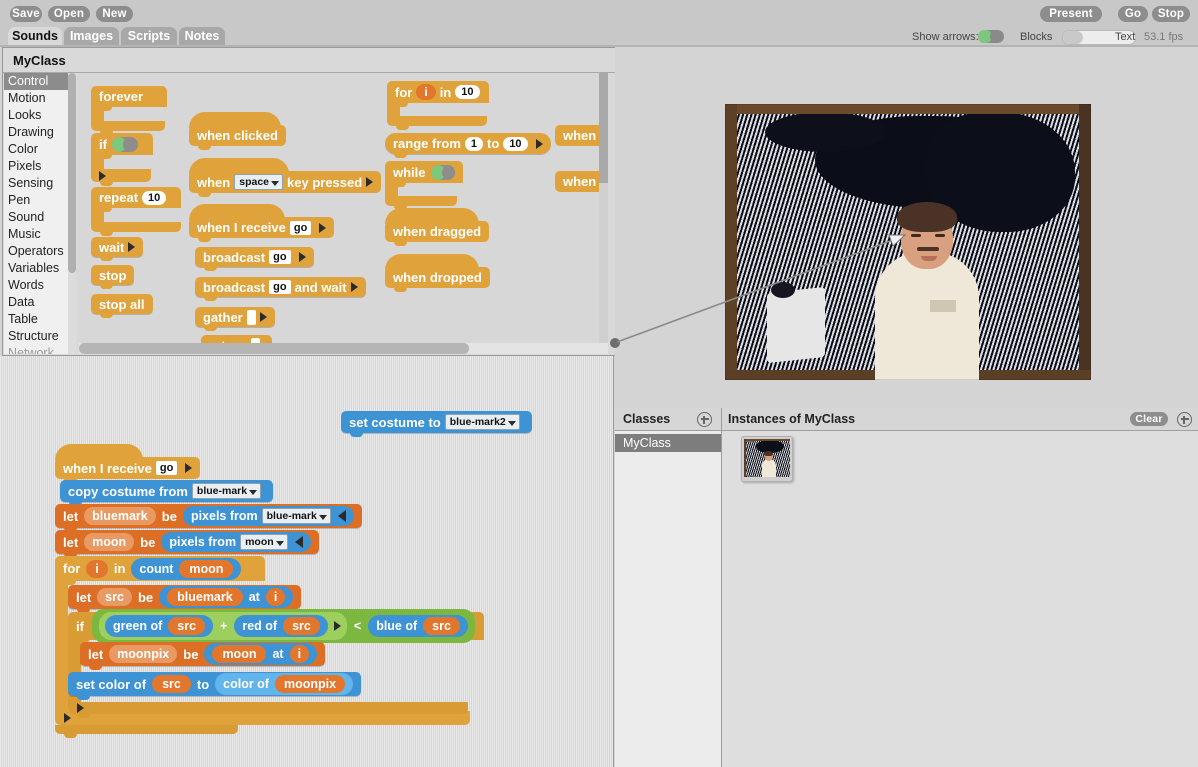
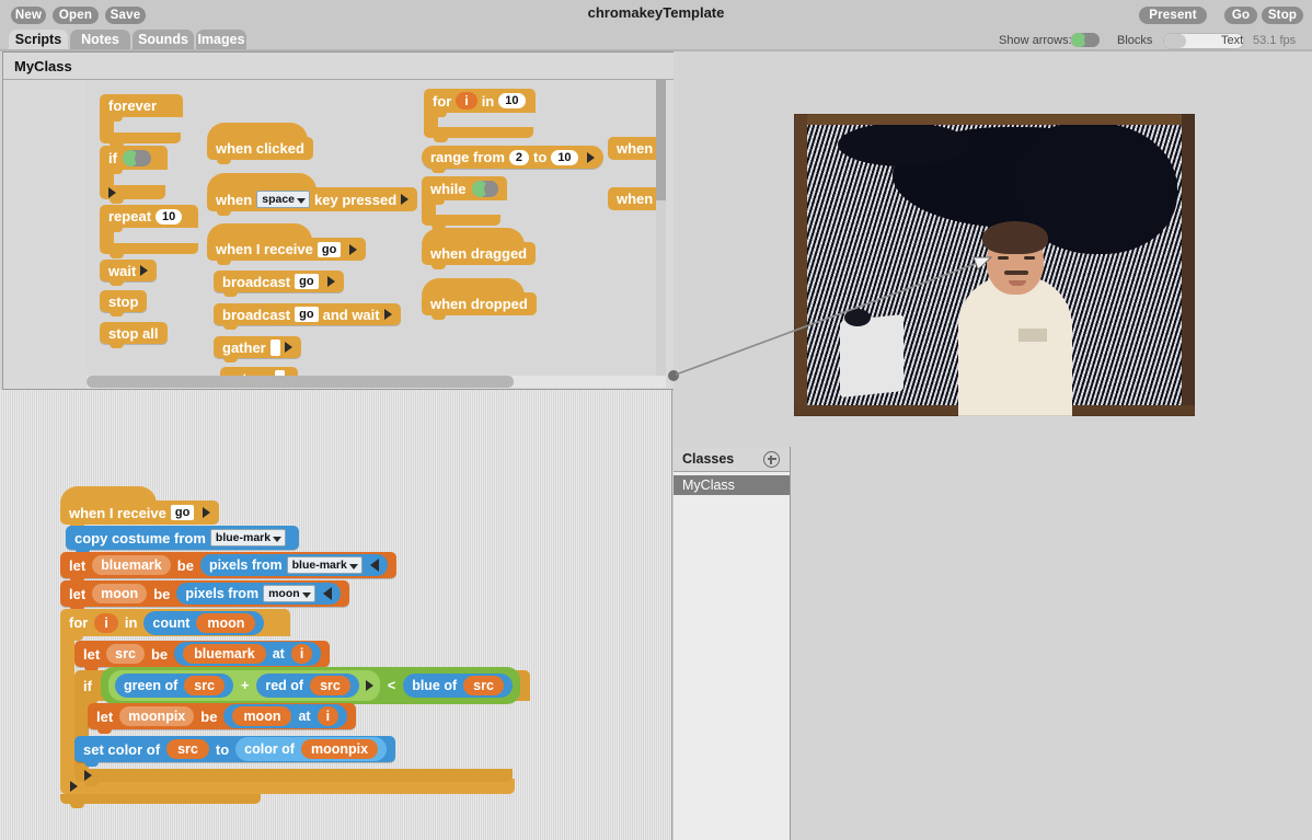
- Save
+ New
  Open
- New
+ Save
+ chromakeyTemplate
  Present
  Go
  Stop
- Sounds
+ Scripts
- Images
+ Notes
- Scripts
+ Sounds
- Notes
+ Images
  Show arrows
  Blocks
  Text
  53.1 fps
  MyClass
- Control
- Motion
- Looks
- Drawing
- Color
- Pixels
- Sensing
- Pen
- Sound
- Music
- Operators
- Variables
- Words
- Data
- Table
- Structure
- Network
  forever
  if
  repeat
  10
  wait
  stop
  stop all
  when clicked
  when
  space
  key pressed
  when I receive
  go
  broadcast
  go
  broadcast
  go
  and wait
  gather
  for
  i
  in
  10
  range from
- 1
+ 2
  to
  10
  while
  when dragged
  when dropped
- set costume to
- blue-mark2
  when I receive
  go
  copy costume from
  blue-mark
  let
  bluemark
  be
  pixels from
  blue-mark
  let
  moon
  be
  pixels from
  moon
  for
  i
  in
  count
  moon
  let
  src
  be
  bluemark
  at
  i
  if
  green of
  src
  +
  red of
  src
  <
  blue of
  src
  let
  moonpix
  be
  moon
  at
  i
  set color of
  src
  to
  color of
  moonpix
  Classes
  MyClass
- Instances of MyClass
- Clear
